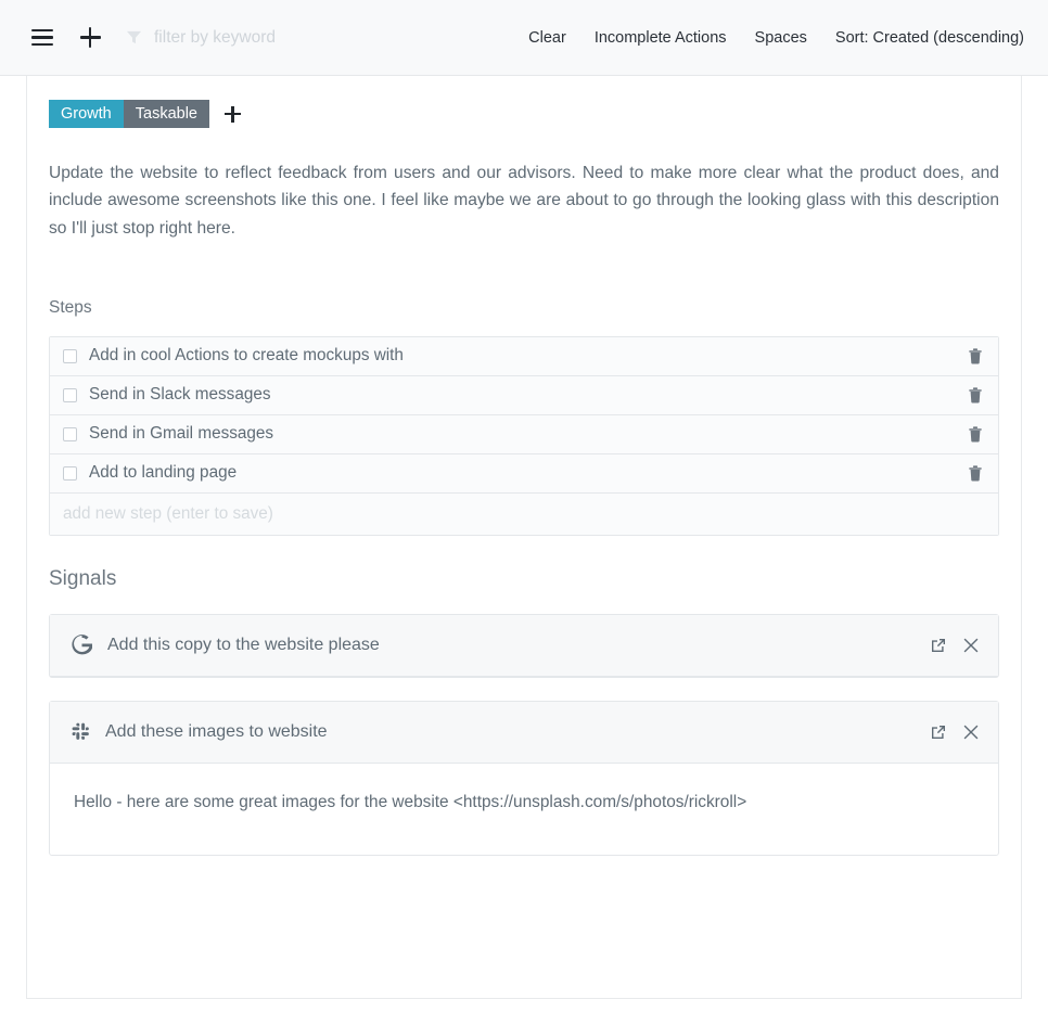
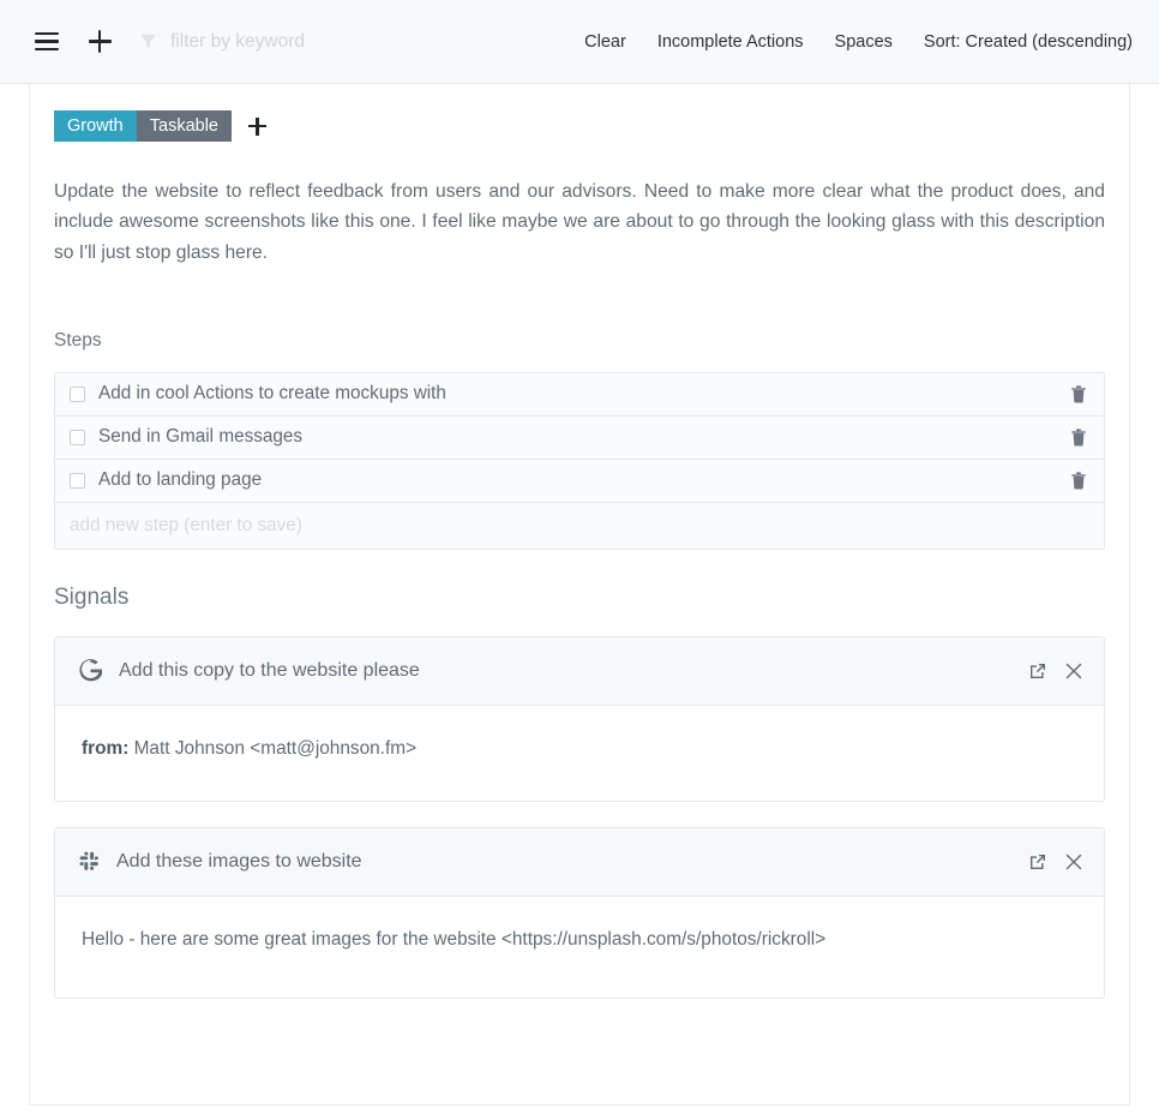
  filter by keyword
  Clear
  Incomplete Actions
  Spaces
  Sort: Created (descending)
  Growth
  Taskable
- Update the website to reflect feedback from users and our advisors. Need to make more clear what the product does, and include awesome screenshots like this one. I feel like maybe we are about to go through the looking glass with this description so I'll just stop right here.
+ Update the website to reflect feedback from users and our advisors. Need to make more clear what the product does, and include awesome screenshots like this one. I feel like maybe we are about to go through the looking glass with this description so I'll just stop glass here.
  Steps
  Add in cool Actions to create mockups with
- Send in Slack messages
  Send in Gmail messages
  Add to landing page
  add new step (enter to save)
  Signals
  Add this copy to the website please
+ from: Matt Johnson <matt@johnson.fm>
  Add these images to website
  Hello - here are some great images for the website <https://unsplash.com/s/photos/rickroll>
